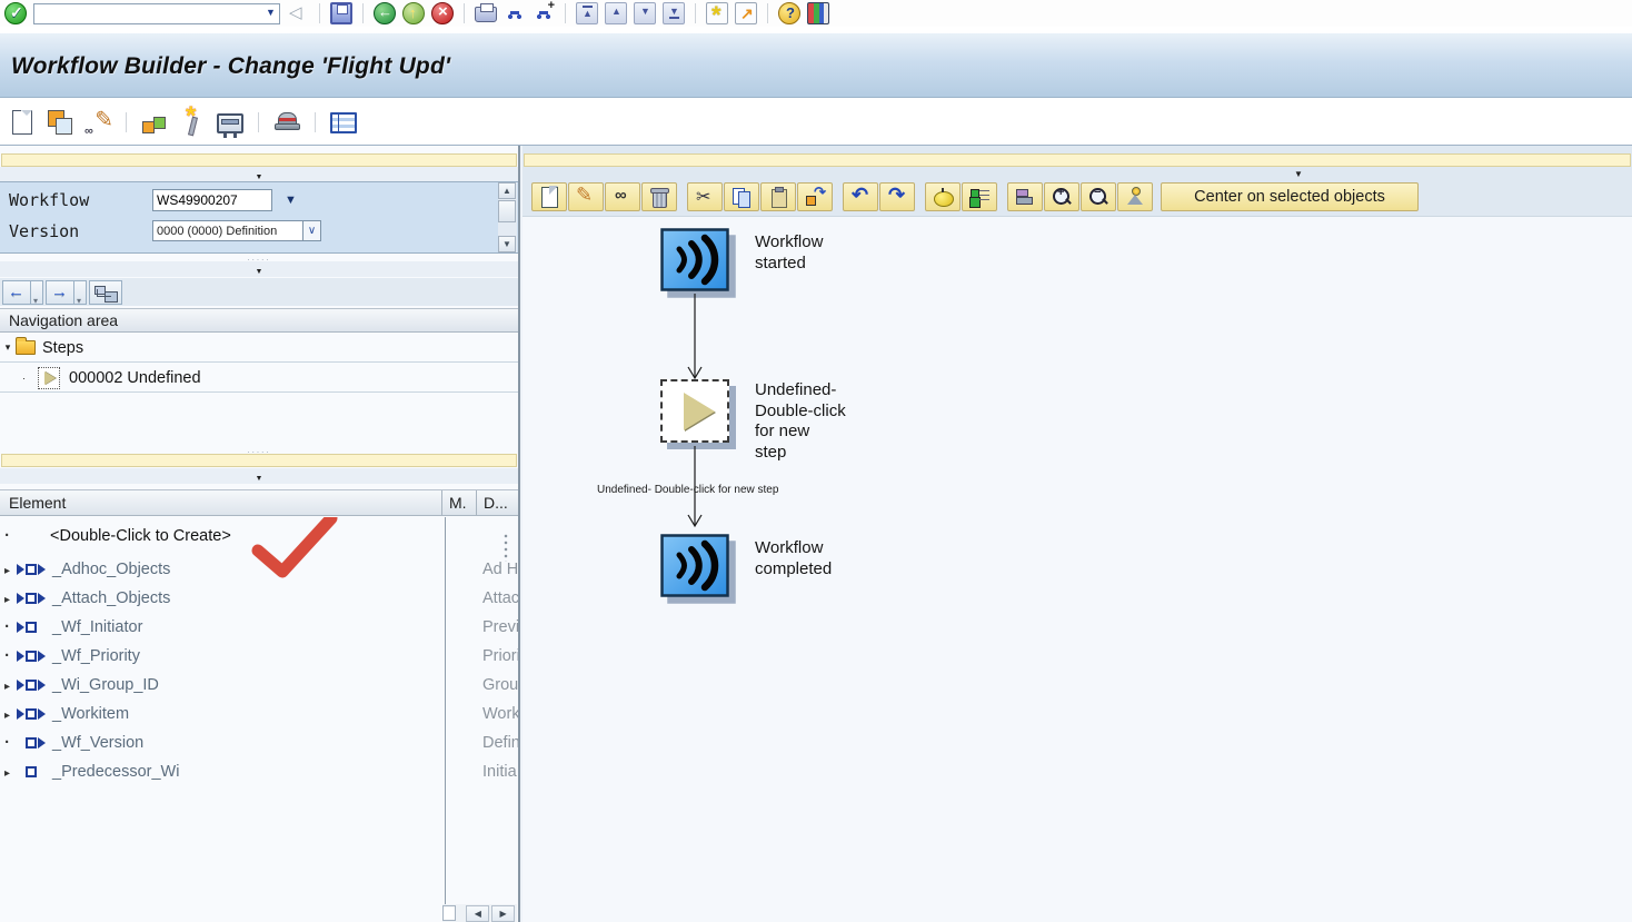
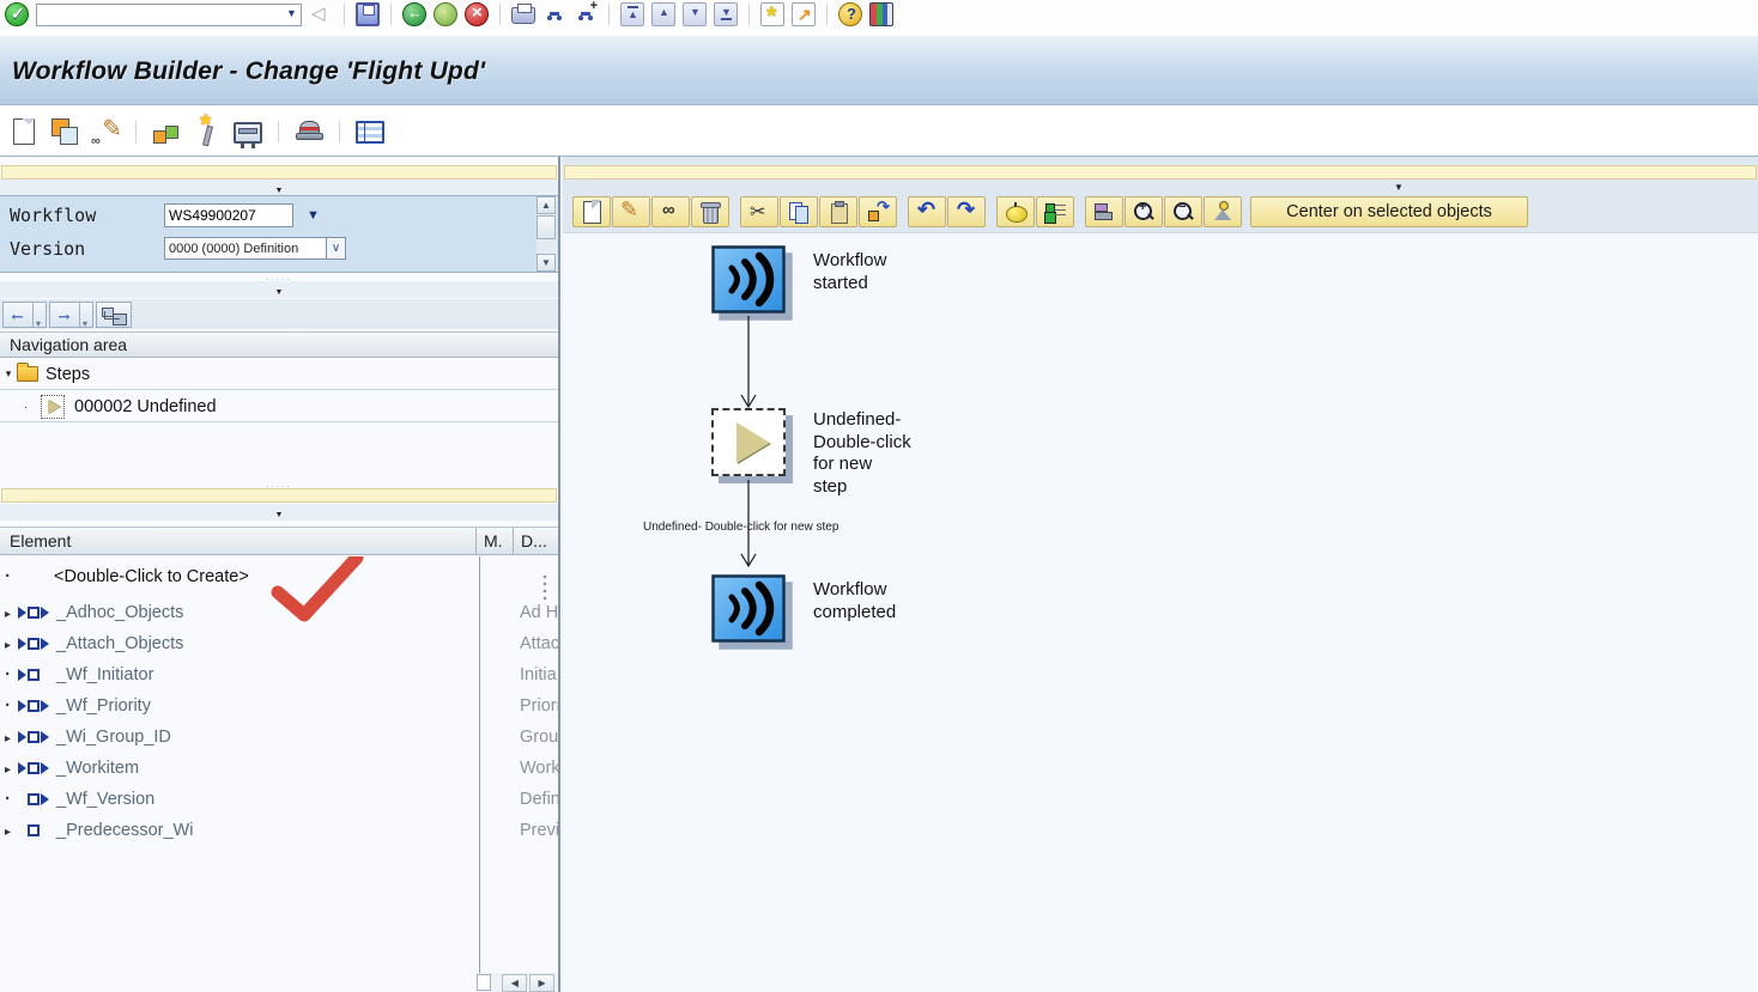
  Workflow Builder - Change 'Flight Upd'
  Workflow
  WS49900207
  ▼
  Version
  0000 (0000) Definition
  ∨
  ▲
  ▼
  .....
  Navigation area
  ▾
  Steps
  ·
  000002 Undefined
  .....
  Element
  M.
  D...
  <Double-Click to Create>
  _Adhoc_Objects
  Ad H
  _Attach_Objects
  Attac
  _Wf_Initiator
- Previ
+ Initia
  _Wf_Priority
  Prior
  _Wi_Group_ID
  Grou
  _Workitem
  Work
  _Wf_Version
  Defin
  _Predecessor_Wi
- Initia
+ Previ
  ◀
  ▶
  ▼
  Center on selected objects
  Workflow
  started
  Undefined-
  Double-click
  for new
  step
  Undefined- Double-click for new step
  Workflow
  completed
